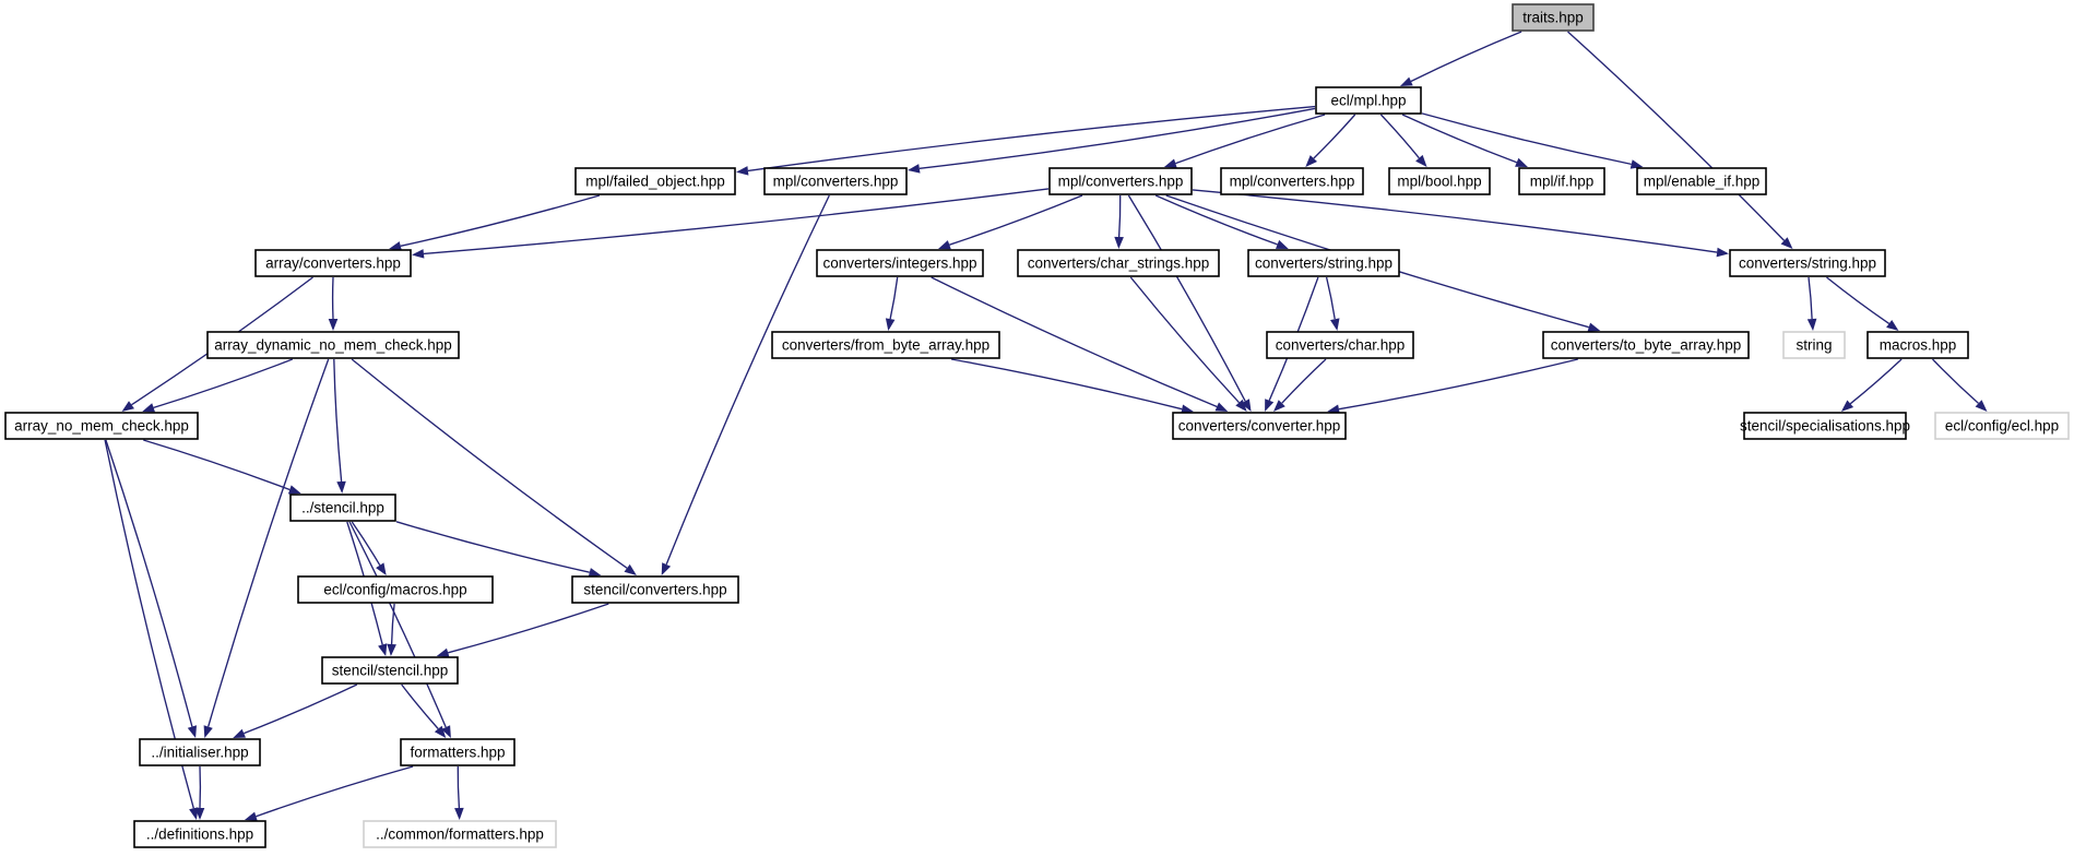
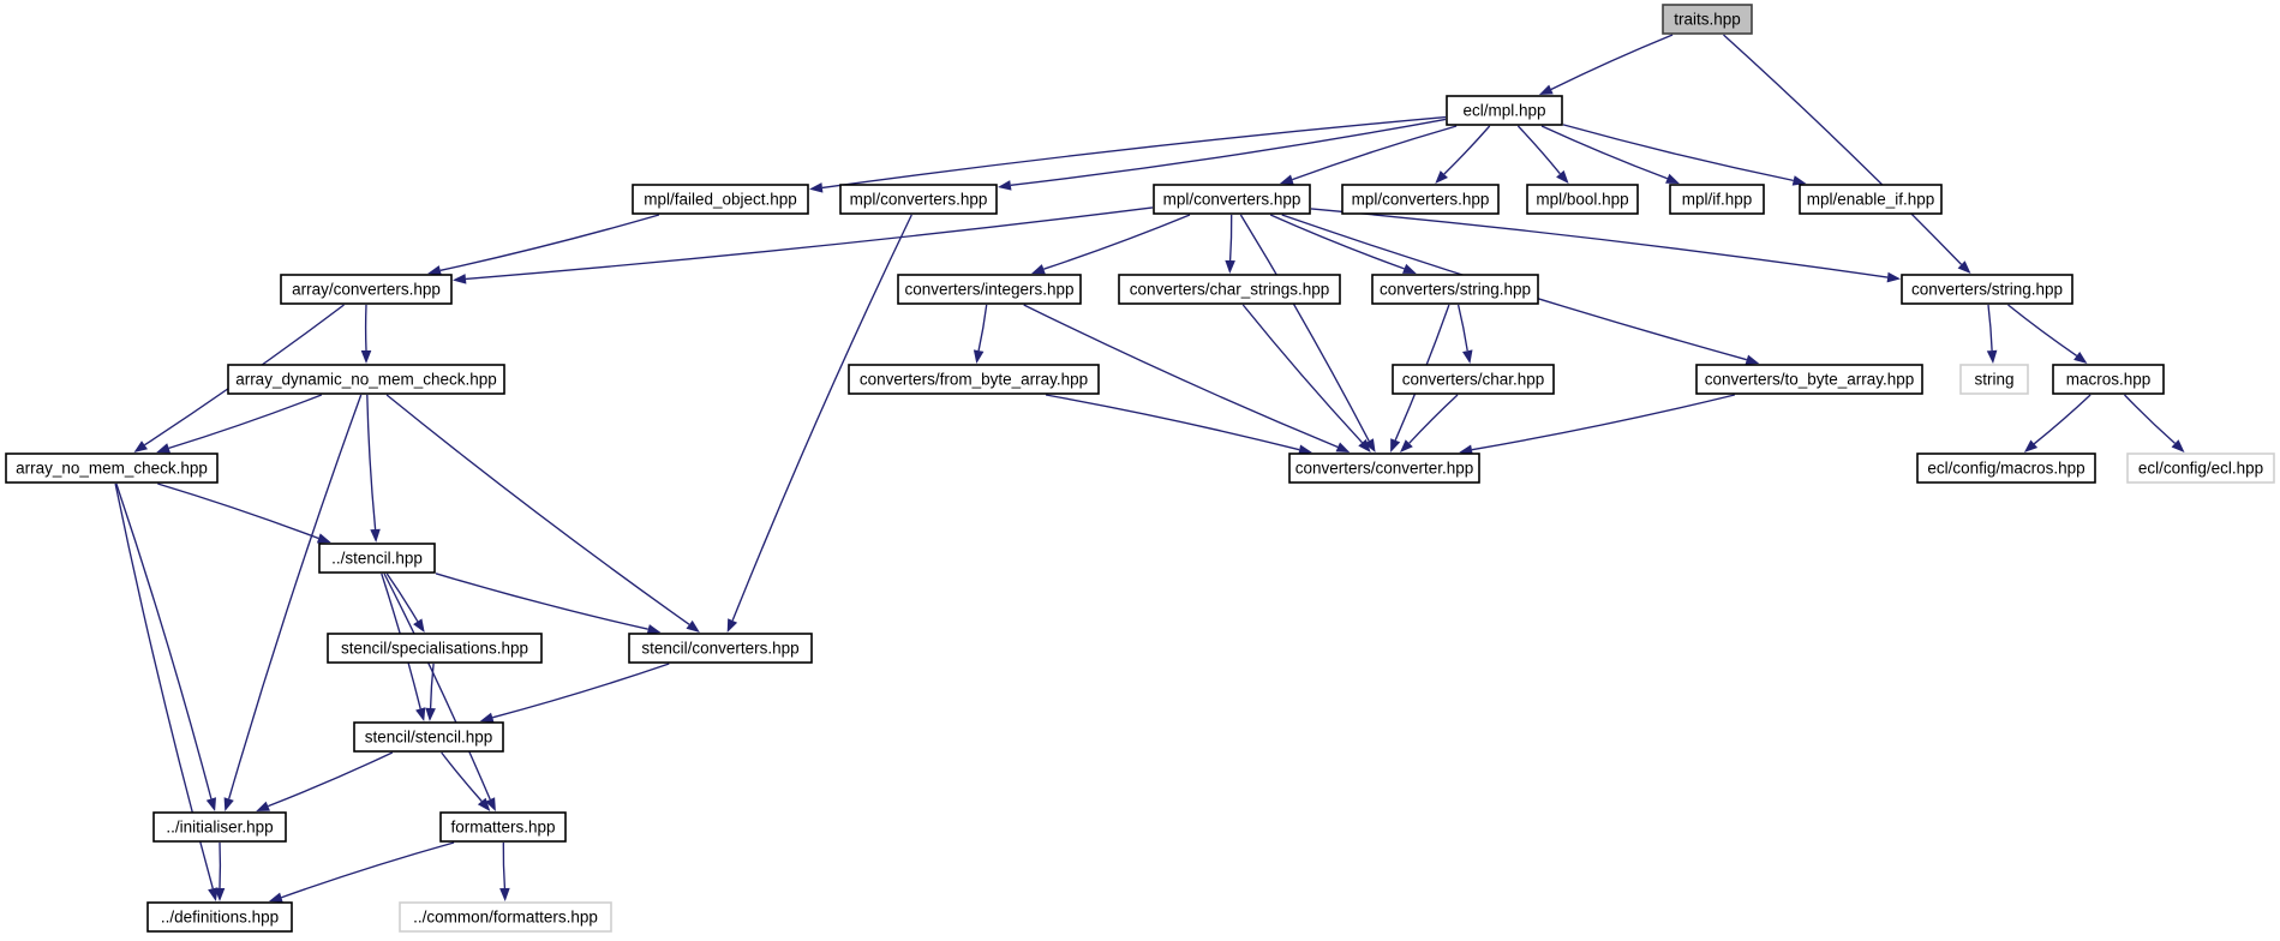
  traits.hpp
  ecl/mpl.hpp
  mpl/failed_object.hpp
  mpl/converters.hpp
  mpl/converters.hpp
  mpl/converters.hpp
  mpl/bool.hpp
  mpl/if.hpp
  mpl/enable_if.hpp
  array/converters.hpp
  converters/integers.hpp
  converters/char_strings.hpp
  converters/string.hpp
  converters/string.hpp
  array_dynamic_no_mem_check.hpp
  converters/from_byte_array.hpp
  converters/char.hpp
  converters/to_byte_array.hpp
  string
  macros.hpp
  array_no_mem_check.hpp
  converters/converter.hpp
- stencil/specialisations.hpp
+ ecl/config/macros.hpp
  ecl/config/ecl.hpp
  ../stencil.hpp
- ecl/config/macros.hpp
+ stencil/specialisations.hpp
  stencil/converters.hpp
  stencil/stencil.hpp
  ../initialiser.hpp
  formatters.hpp
  ../definitions.hpp
  ../common/formatters.hpp
